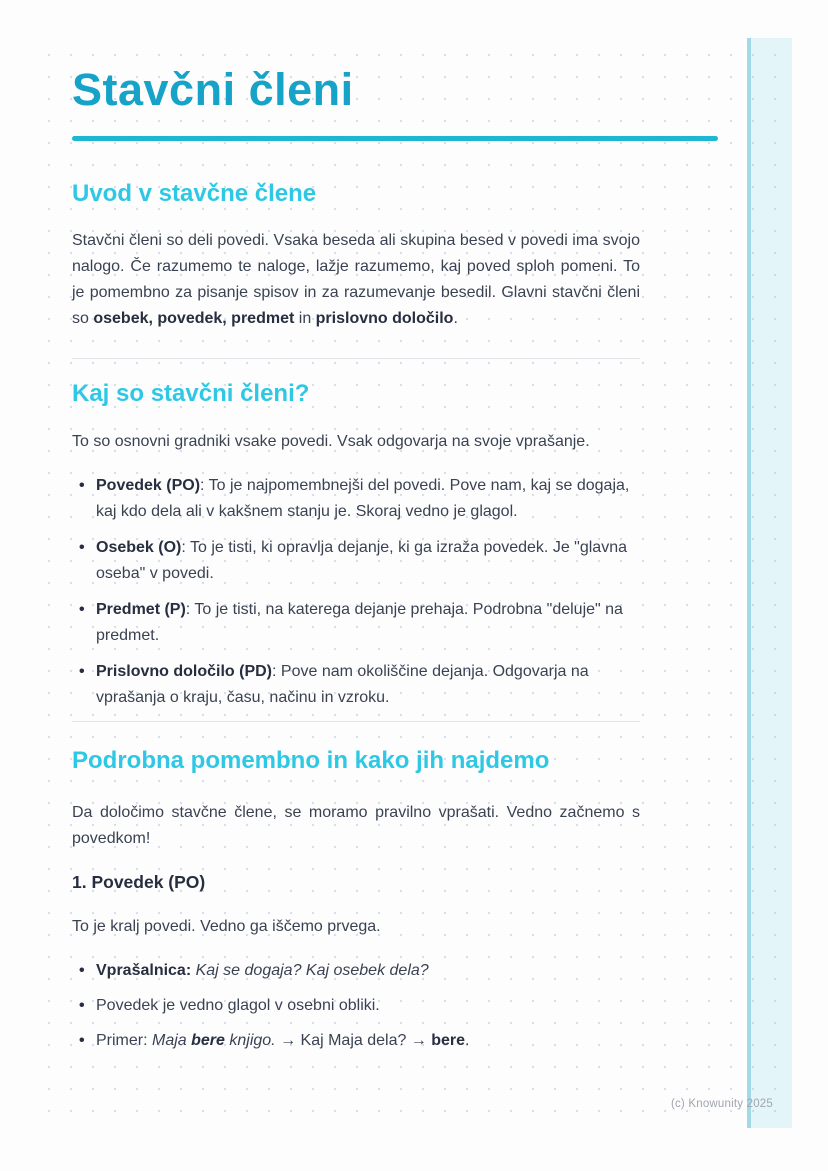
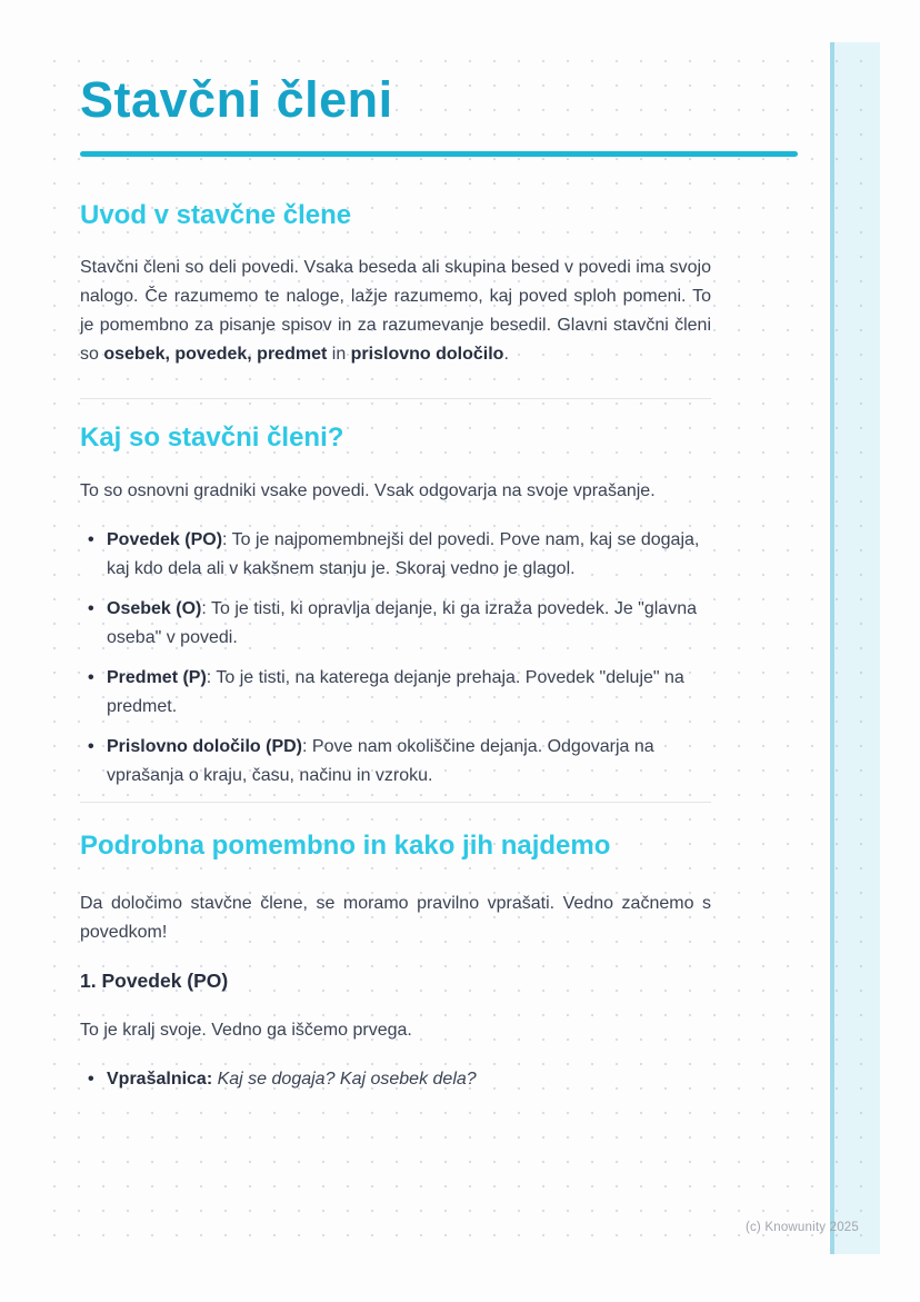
  Stavčni členi
  Uvod v stavčne člene
  Stavčni členi so deli povedi. Vsaka beseda ali skupina besed v povedi ima svojo nalogo. Če razumemo te naloge, lažje razumemo, kaj poved sploh pomeni. To je pomembno za pisanje spisov in za razumevanje besedil. Glavni stavčni členi so osebek, povedek, predmet in prislovno določilo.
  Kaj so stavčni členi?
  To so osnovni gradniki vsake povedi. Vsak odgovarja na svoje vprašanje.
  Povedek (PO): To je najpomembnejši del povedi. Pove nam, kaj se dogaja, kaj kdo dela ali v kakšnem stanju je. Skoraj vedno je glagol.
  Osebek (O): To je tisti, ki opravlja dejanje, ki ga izraža povedek. Je "glavna oseba" v povedi.
- Predmet (P): To je tisti, na katerega dejanje prehaja. Podrobna "deluje" na predmet.
+ Predmet (P): To je tisti, na katerega dejanje prehaja. Povedek "deluje" na predmet.
  Prislovno določilo (PD): Pove nam okoliščine dejanja. Odgovarja na vprašanja o kraju, času, načinu in vzroku.
  Podrobna pomembno in kako jih najdemo
  Da določimo stavčne člene, se moramo pravilno vprašati. Vedno začnemo s povedkom!
  1. Povedek (PO)
- To je kralj povedi. Vedno ga iščemo prvega.
+ To je kralj svoje. Vedno ga iščemo prvega.
  Vprašalnica: Kaj se dogaja? Kaj osebek dela?
- Povedek je vedno glagol v osebni obliki.
- Primer: Maja bere knjigo. → Kaj Maja dela? → bere.
  (c) Knowunity 2025
